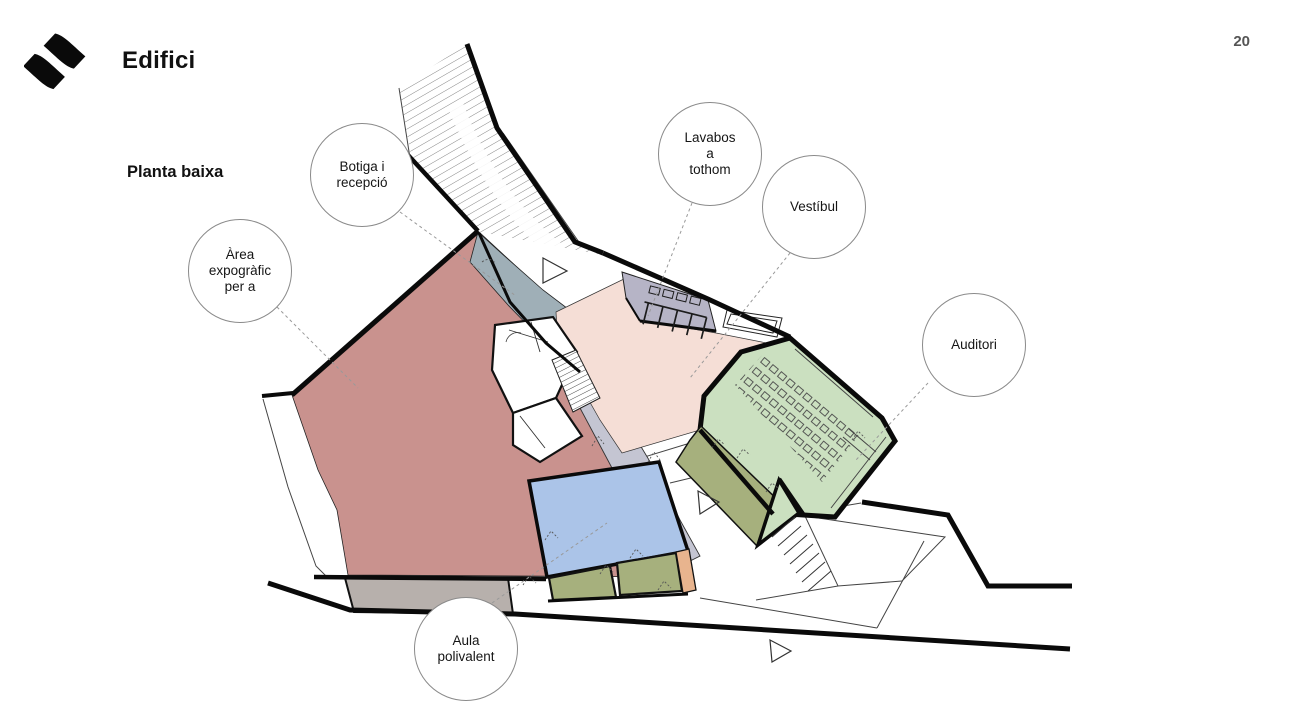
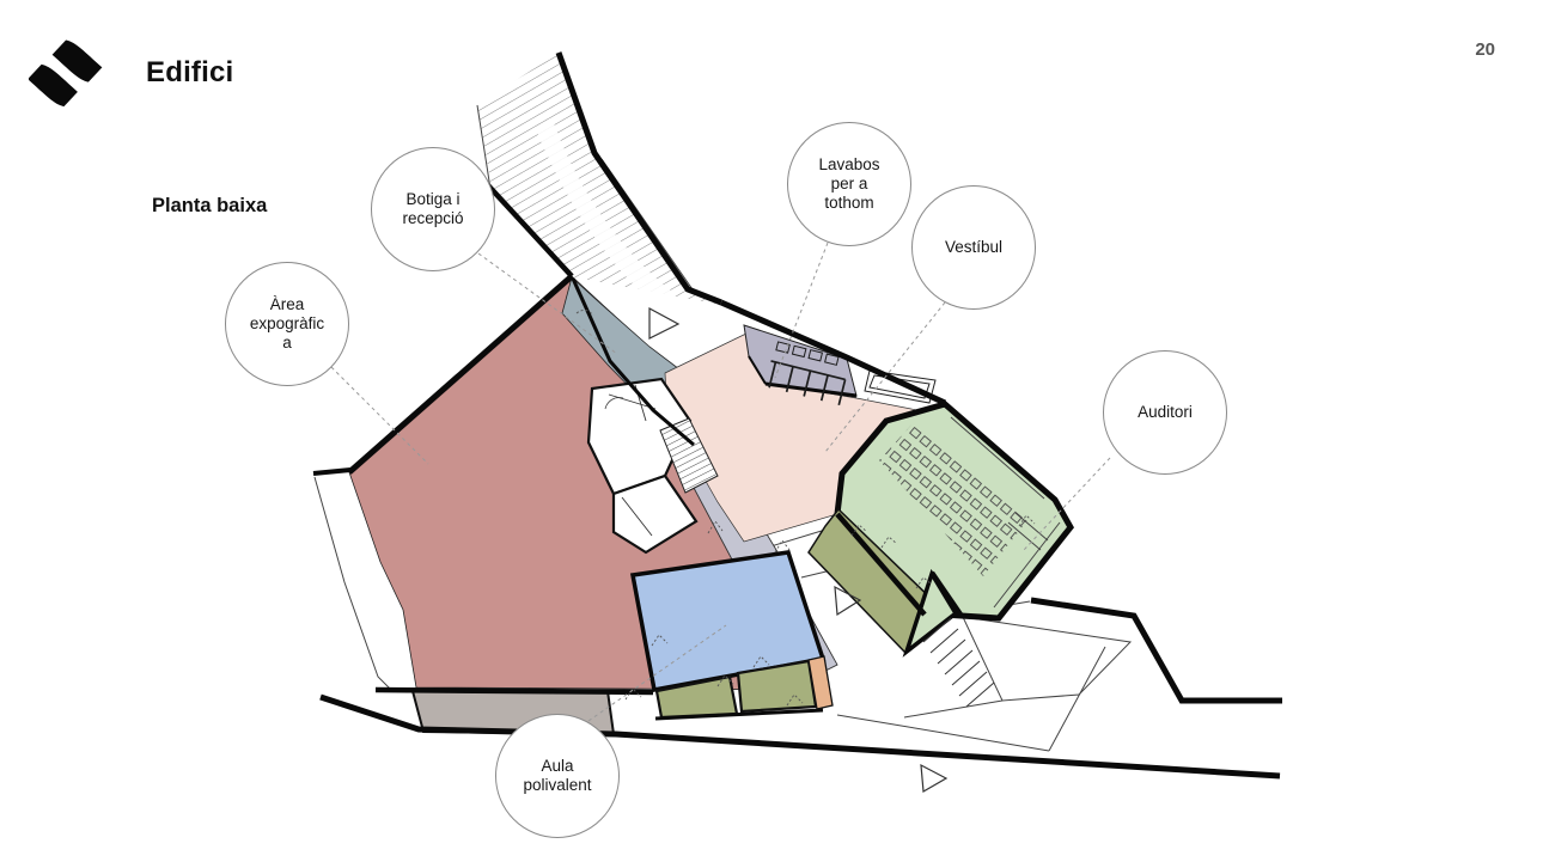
  Edifici
  Planta baixa
  20
  Àrea
  expogràfic
- per a
+ a
  Botiga i
  recepció
  Lavabos
- a
+ per a
  tothom
  Vestíbul
  Auditori
  Aula
  polivalent
